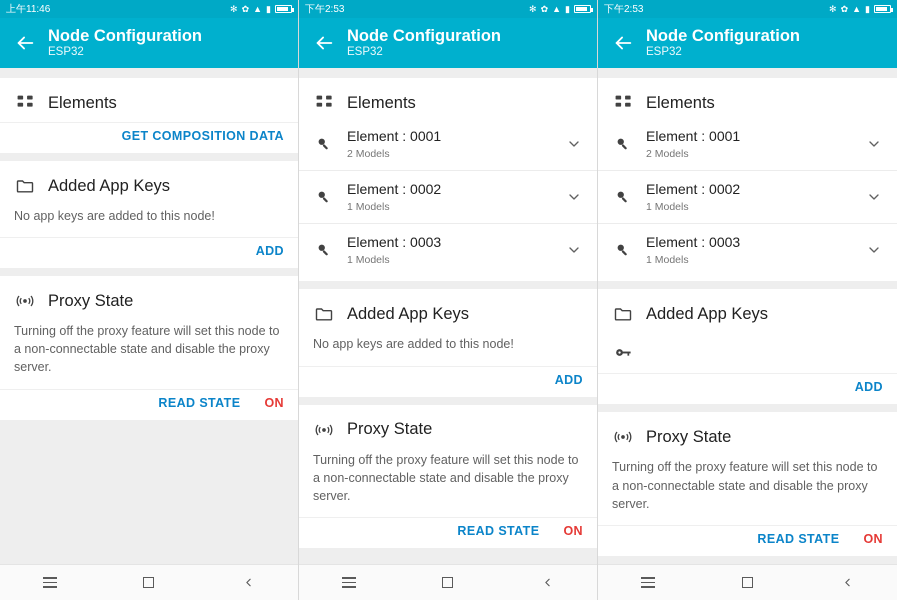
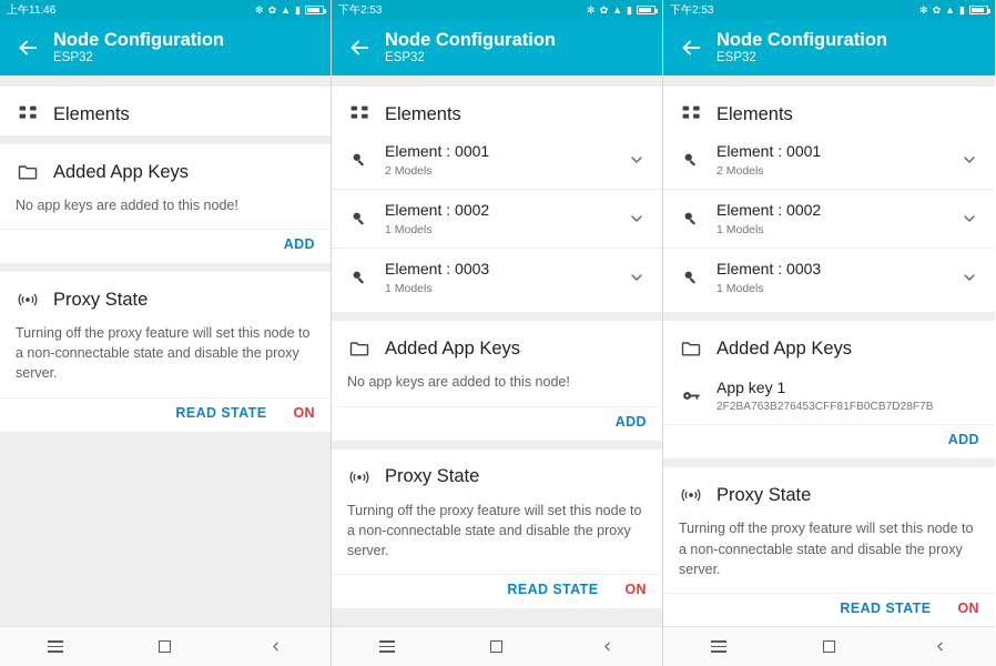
  上午11:46
  ✻
  ✿
  ▲
  ▮
  Node Configuration
  ESP32
  Elements
- GET COMPOSITION DATA
  Added App Keys
  No app keys are added to this node!
  ADD
  Proxy State
  Turning off the proxy feature will set this node to a non-connectable state and disable the proxy server.
  READ STATE
  ON
  下午2:53
  ✻
  ✿
  ▲
  ▮
  Node Configuration
  ESP32
  Elements
  Element : 0001
  2 Models
  Element : 0002
  1 Models
  Element : 0003
  1 Models
  Added App Keys
  No app keys are added to this node!
  ADD
  Proxy State
  Turning off the proxy feature will set this node to a non-connectable state and disable the proxy server.
  READ STATE
  ON
  下午2:53
  ✻
  ✿
  ▲
  ▮
  Node Configuration
  ESP32
  Elements
  Element : 0001
  2 Models
  Element : 0002
  1 Models
  Element : 0003
  1 Models
  Added App Keys
+ App key 1
+ 2F2BA763B276453CFF81FB0CB7D28F7B
  ADD
  Proxy State
  Turning off the proxy feature will set this node to a non-connectable state and disable the proxy server.
  READ STATE
  ON
